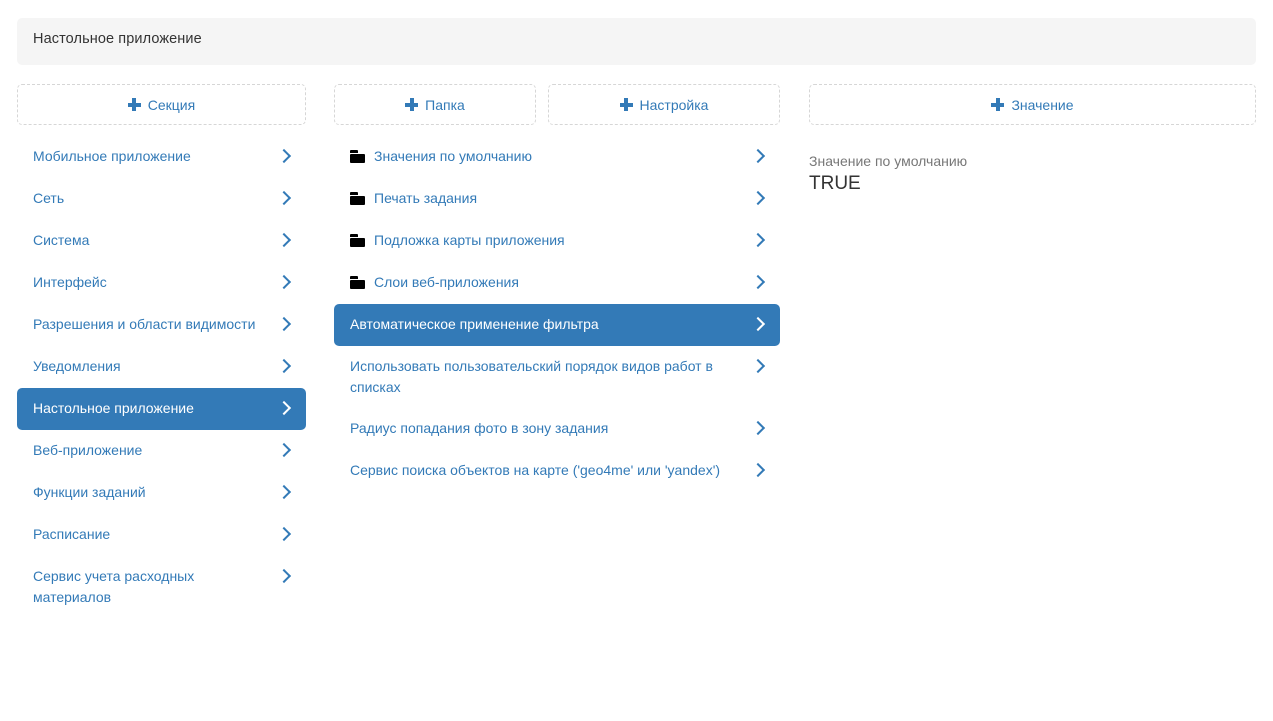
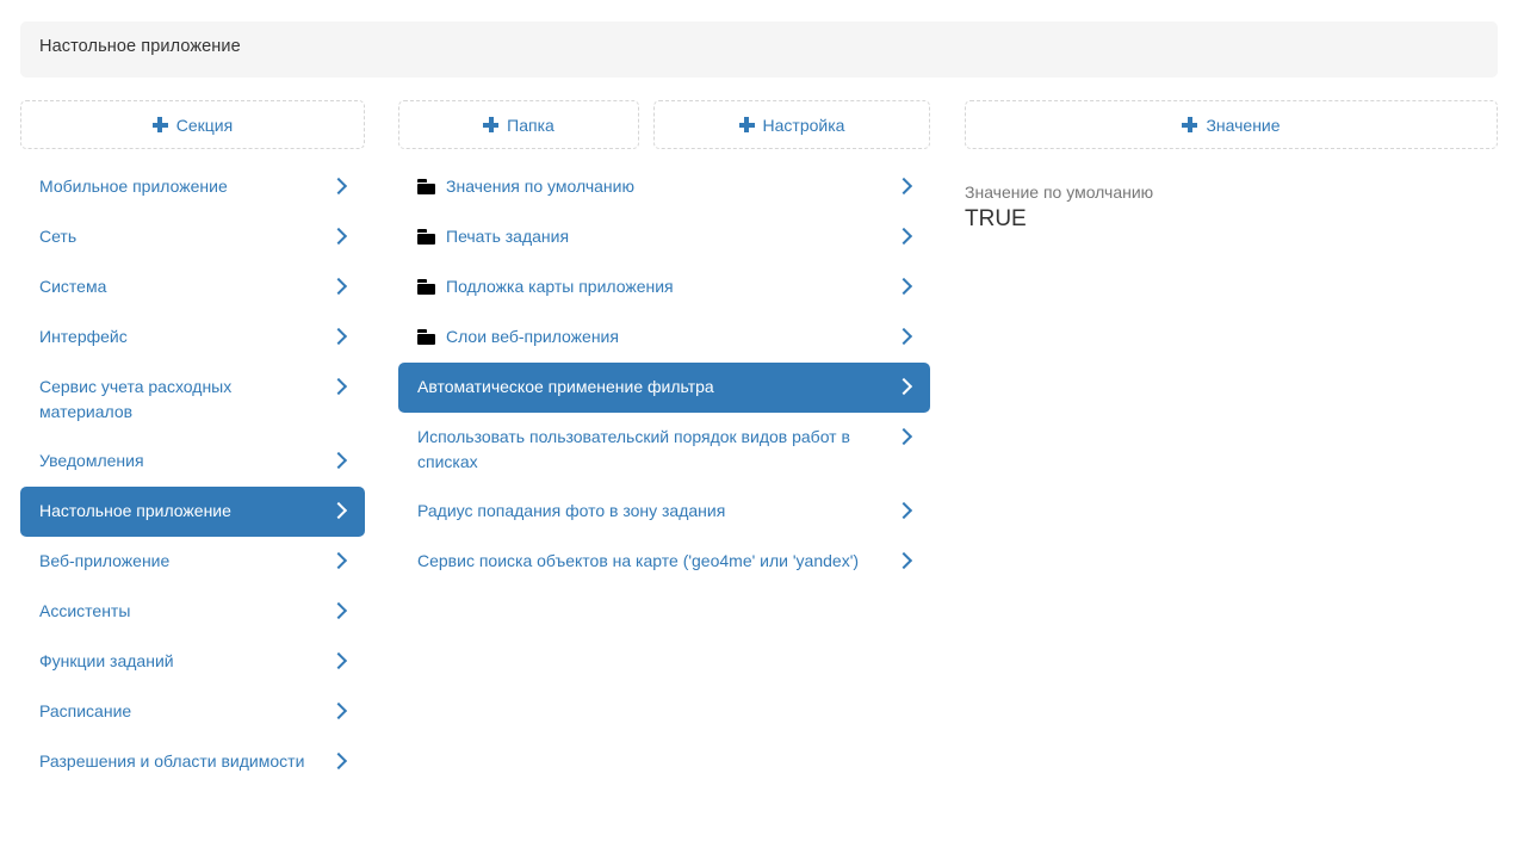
  Настольное приложение
  Секция
  Мобильное приложение
  Сеть
  Система
  Интерфейс
- Разрешения и области видимости
+ Сервис учета расходных материалов
  Уведомления
  Настольное приложение
  Веб-приложение
+ Ассистенты
  Функции заданий
  Расписание
- Сервис учета расходных материалов
+ Разрешения и области видимости
  Папка
  Настройка
  Значения по умолчанию
  Печать задания
  Подложка карты приложения
  Слои веб-приложения
  Автоматическое применение фильтра
  Использовать пользовательский порядок видов работ в списках
  Радиус попадания фото в зону задания
  Сервис поиска объектов на карте ('geo4me' или 'yandex')
  Значение
  Значение по умолчанию
  TRUE
